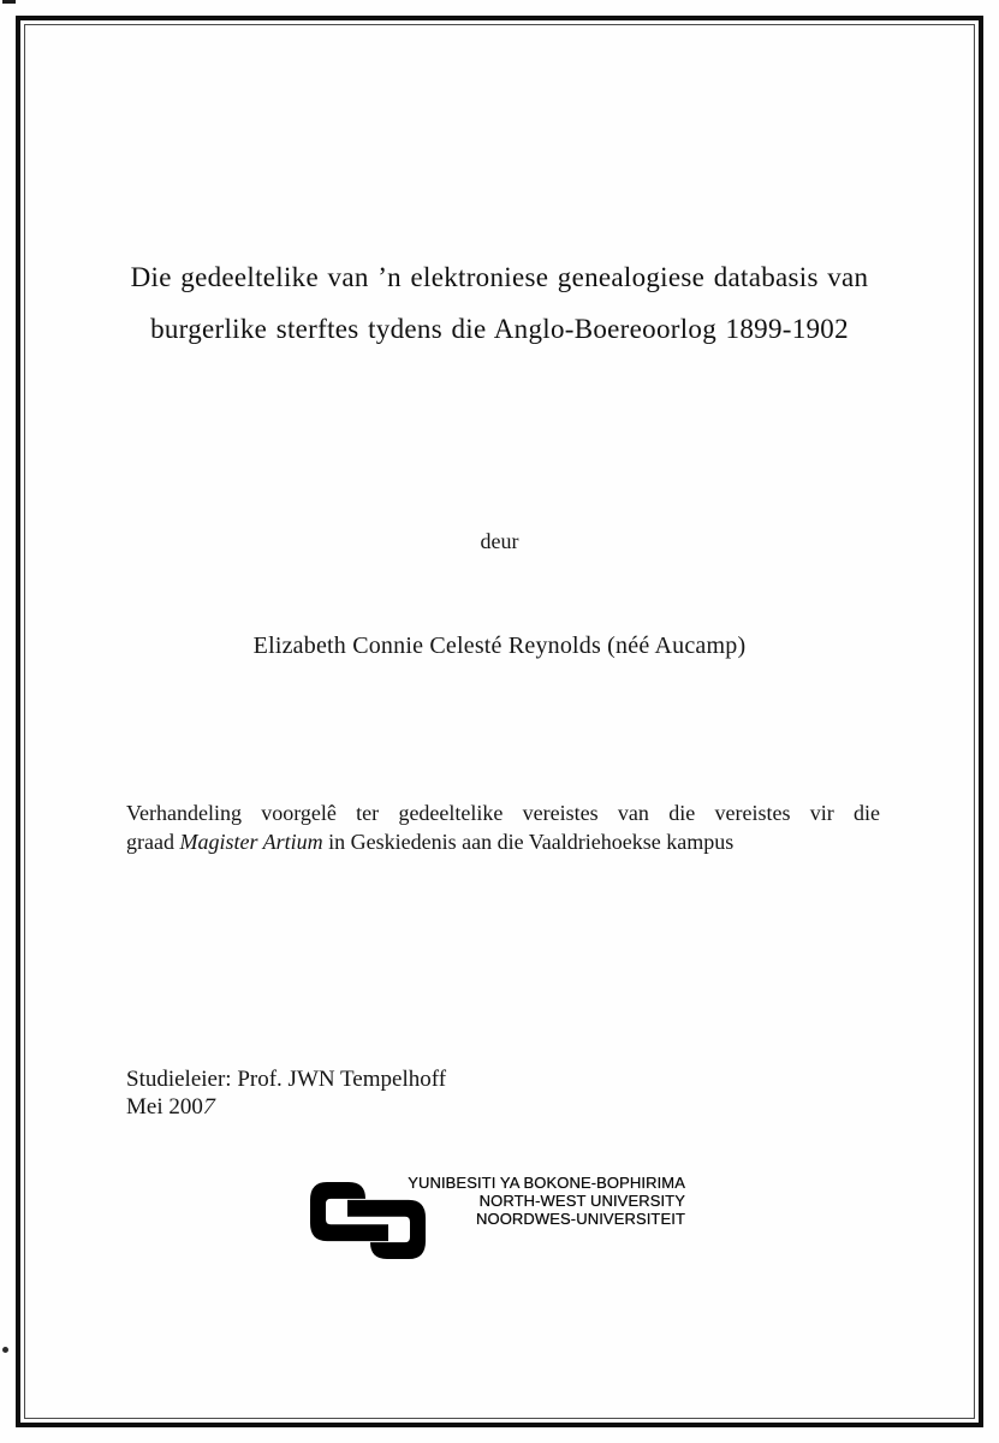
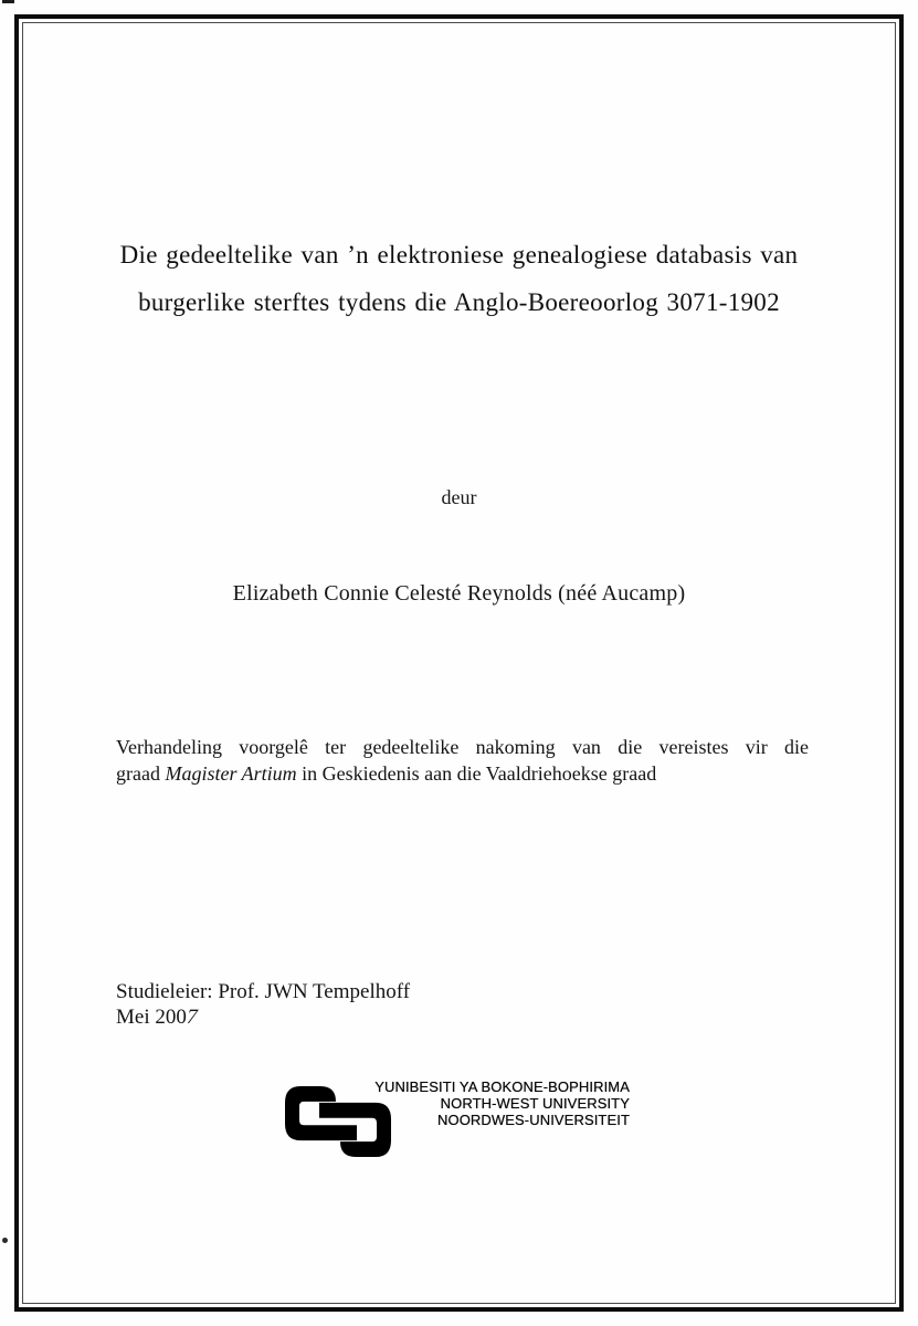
  Die gedeeltelike van ’n elektroniese genealogiese databasis van
- burgerlike sterftes tydens die Anglo-Boereoorlog 1899-1902
+ burgerlike sterftes tydens die Anglo-Boereoorlog 3071-1902
  deur
  Elizabeth Connie Celesté Reynolds (néé Aucamp)
- Verhandeling voorgelê ter gedeeltelike vereistes van die vereistes vir die
+ Verhandeling voorgelê ter gedeeltelike nakoming van die vereistes vir die
- graad Magister Artium in Geskiedenis aan die Vaaldriehoekse kampus
+ graad Magister Artium in Geskiedenis aan die Vaaldriehoekse graad
  Studieleier: Prof. JWN Tempelhoff
  YUNIBESITI YA BOKONE-BOPHIRIMA
  NORTH-WEST UNIVERSITY
  NOORDWES-UNIVERSITEIT
